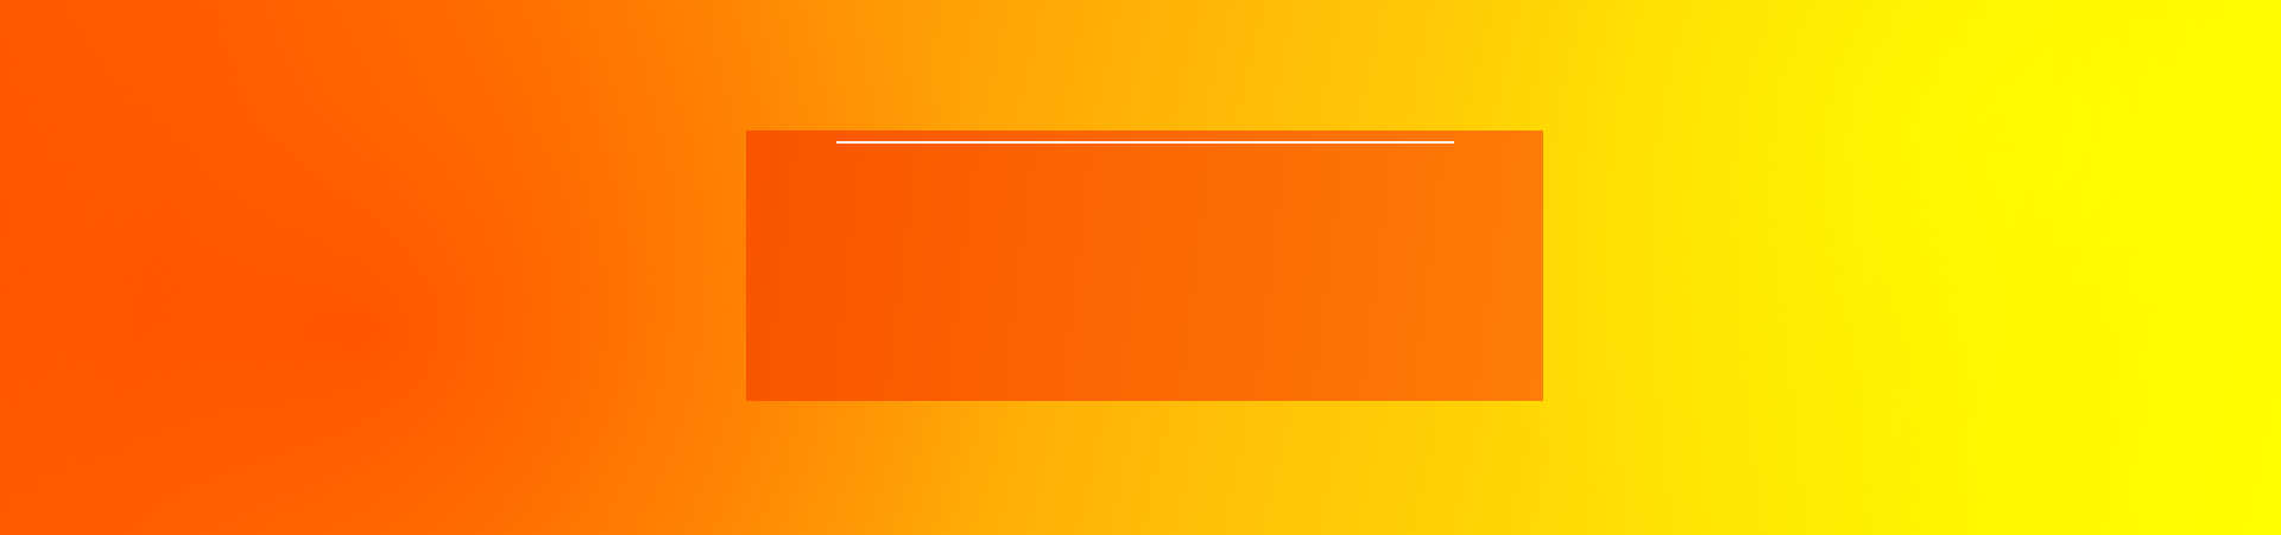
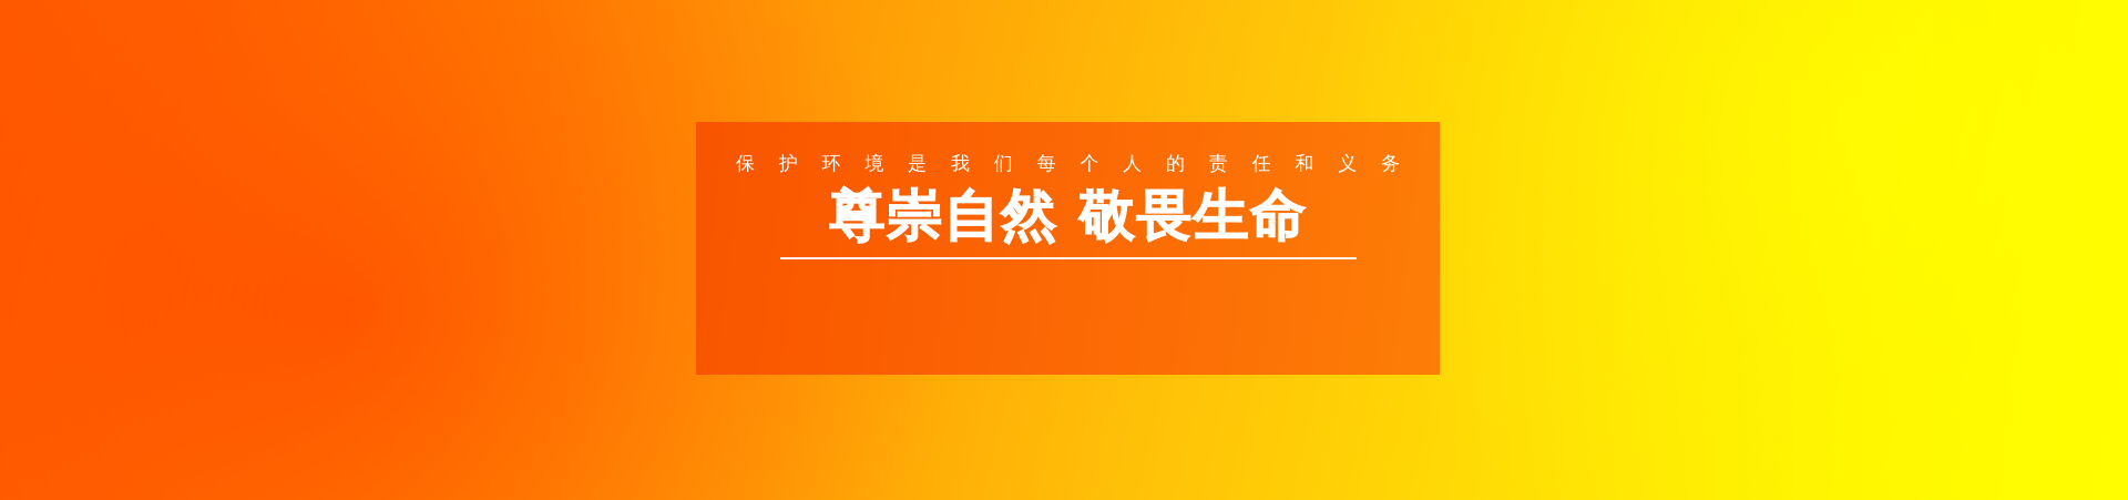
+ 保 护 环 境 是 我 们 每 个 人 的 责 任 和 义 务
+ 尊崇自然 敬畏生命
